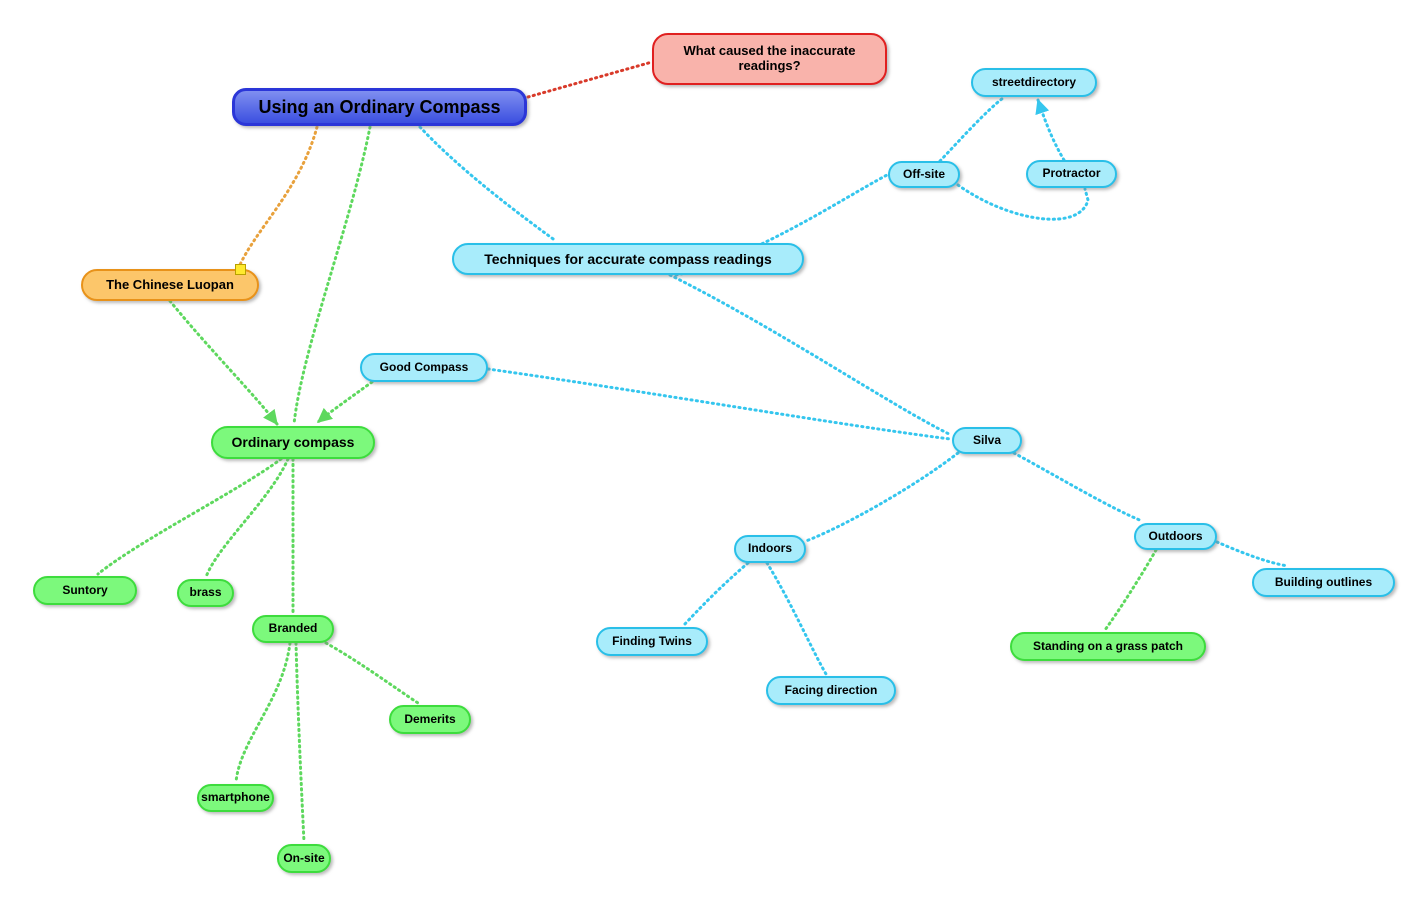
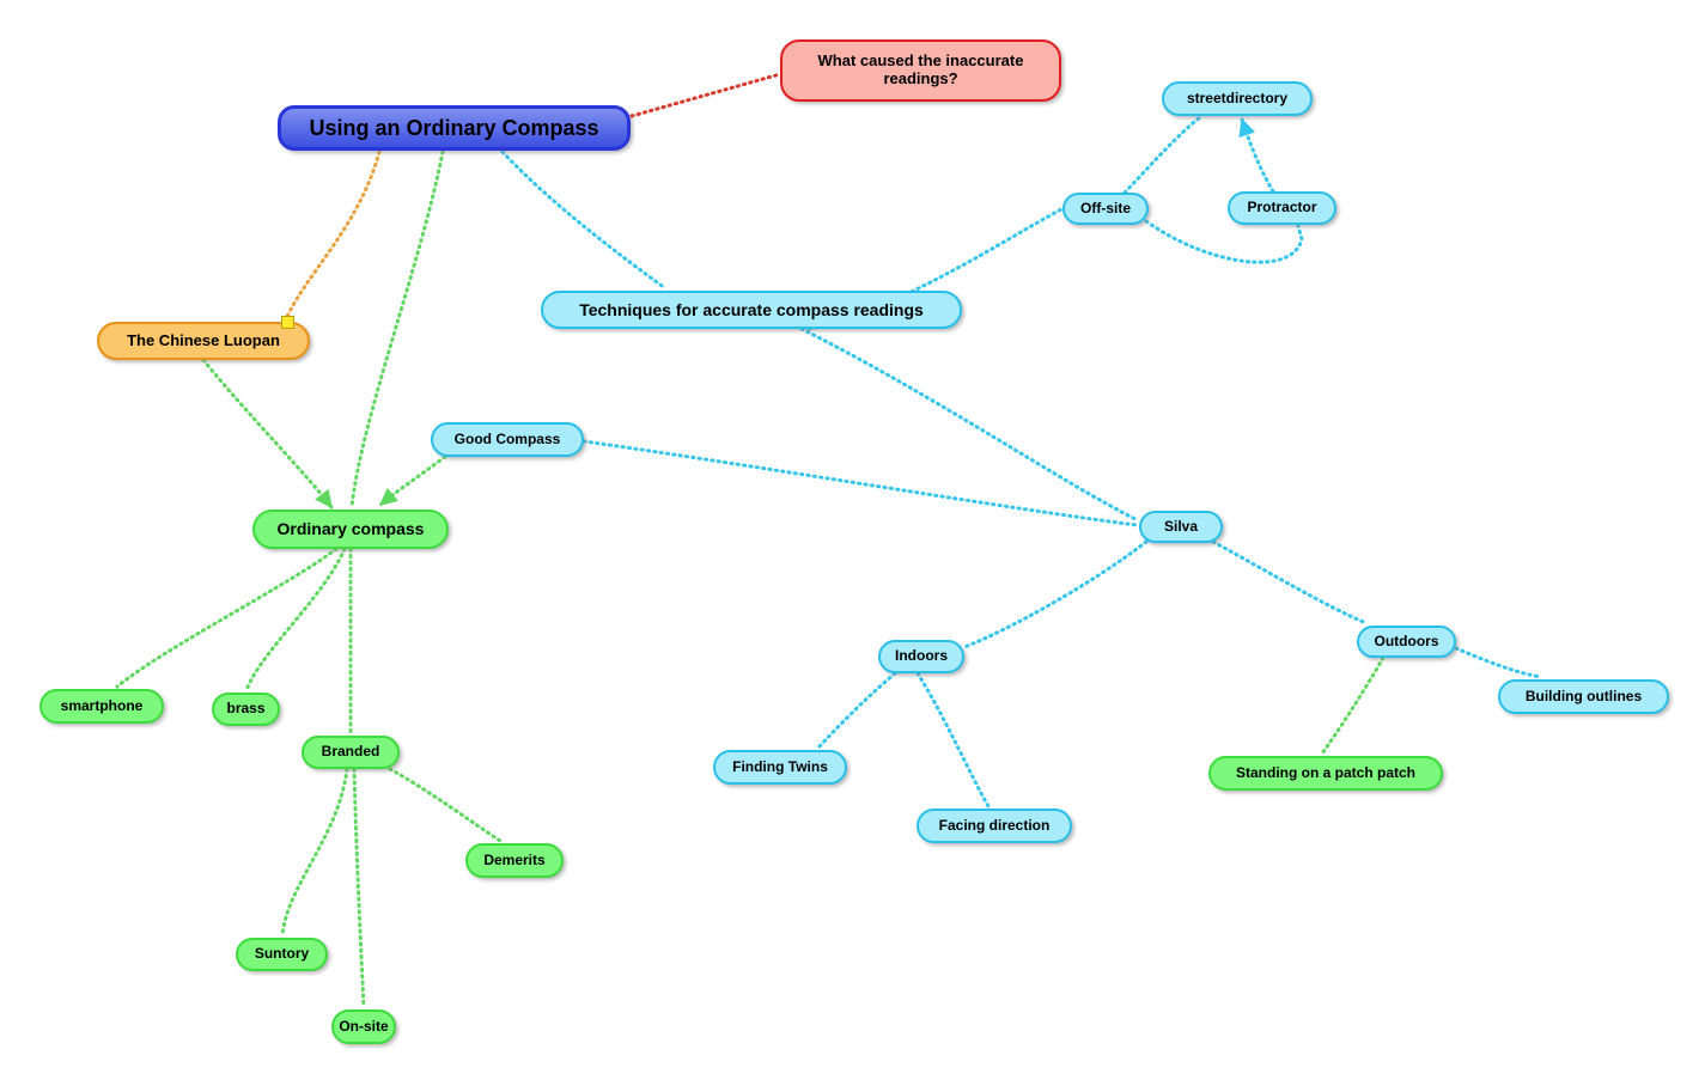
  Using an Ordinary Compass
  What caused the inaccurate readings?
  The Chinese Luopan
  Ordinary compass
  Good Compass
  Techniques for accurate compass readings
  Off-site
  streetdirectory
  Protractor
  Silva
  Indoors
  Finding Twins
  Facing direction
  Outdoors
  Building outlines
- Standing on a grass patch
+ Standing on a patch patch
- Suntory
+ smartphone
  brass
  Branded
  Demerits
- smartphone
+ Suntory
  On-site
